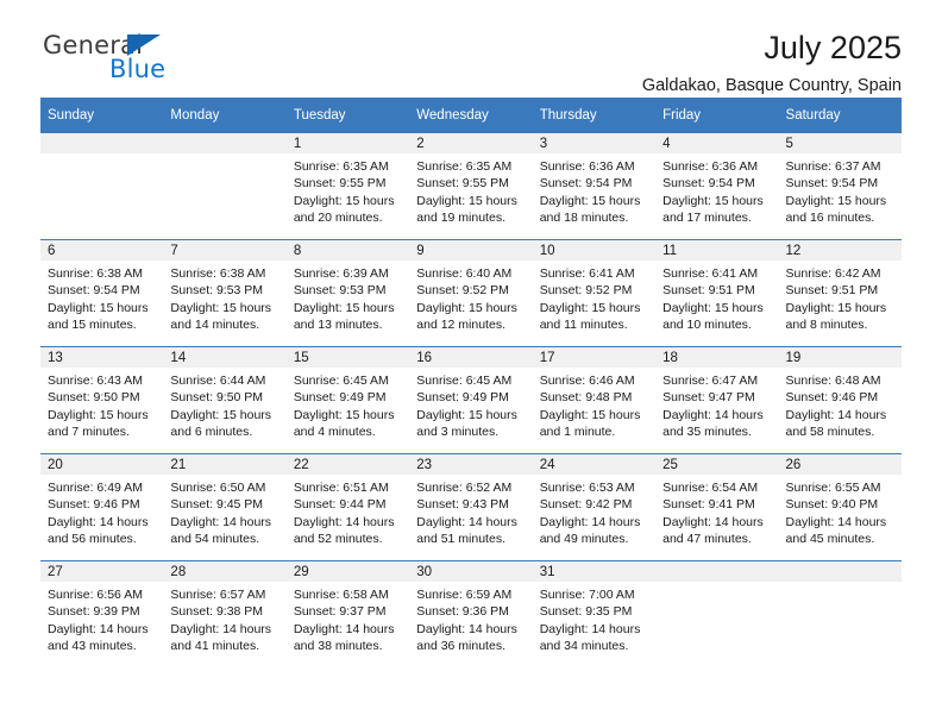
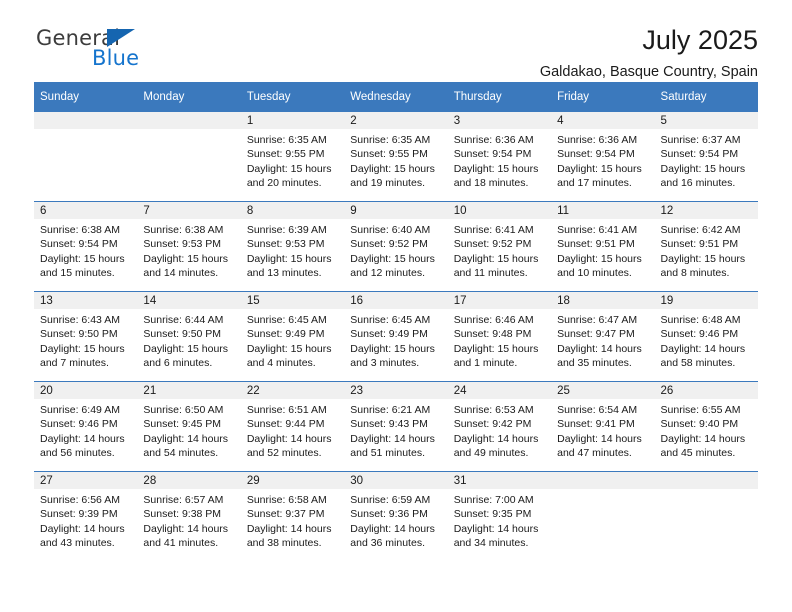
  General
  Blue
  July 2025
  Galdakao, Basque Country, Spain
  Sunday	Monday	Tuesday	Wednesday	Thursday	Friday	Saturday
  		1Sunrise: 6:35 AMSunset: 9:55 PMDaylight: 15 hours and 20 minutes.	2Sunrise: 6:35 AMSunset: 9:55 PMDaylight: 15 hours and 19 minutes.	3Sunrise: 6:36 AMSunset: 9:54 PMDaylight: 15 hours and 18 minutes.	4Sunrise: 6:36 AMSunset: 9:54 PMDaylight: 15 hours and 17 minutes.	5Sunrise: 6:37 AMSunset: 9:54 PMDaylight: 15 hours and 16 minutes.
  6Sunrise: 6:38 AMSunset: 9:54 PMDaylight: 15 hours and 15 minutes.	7Sunrise: 6:38 AMSunset: 9:53 PMDaylight: 15 hours and 14 minutes.	8Sunrise: 6:39 AMSunset: 9:53 PMDaylight: 15 hours and 13 minutes.	9Sunrise: 6:40 AMSunset: 9:52 PMDaylight: 15 hours and 12 minutes.	10Sunrise: 6:41 AMSunset: 9:52 PMDaylight: 15 hours and 11 minutes.	11Sunrise: 6:41 AMSunset: 9:51 PMDaylight: 15 hours and 10 minutes.	12Sunrise: 6:42 AMSunset: 9:51 PMDaylight: 15 hours and 8 minutes.
  13Sunrise: 6:43 AMSunset: 9:50 PMDaylight: 15 hours and 7 minutes.	14Sunrise: 6:44 AMSunset: 9:50 PMDaylight: 15 hours and 6 minutes.	15Sunrise: 6:45 AMSunset: 9:49 PMDaylight: 15 hours and 4 minutes.	16Sunrise: 6:45 AMSunset: 9:49 PMDaylight: 15 hours and 3 minutes.	17Sunrise: 6:46 AMSunset: 9:48 PMDaylight: 15 hours and 1 minute.	18Sunrise: 6:47 AMSunset: 9:47 PMDaylight: 14 hours and 35 minutes.	19Sunrise: 6:48 AMSunset: 9:46 PMDaylight: 14 hours and 58 minutes.
- 20Sunrise: 6:49 AMSunset: 9:46 PMDaylight: 14 hours and 56 minutes.	21Sunrise: 6:50 AMSunset: 9:45 PMDaylight: 14 hours and 54 minutes.	22Sunrise: 6:51 AMSunset: 9:44 PMDaylight: 14 hours and 52 minutes.	23Sunrise: 6:52 AMSunset: 9:43 PMDaylight: 14 hours and 51 minutes.	24Sunrise: 6:53 AMSunset: 9:42 PMDaylight: 14 hours and 49 minutes.	25Sunrise: 6:54 AMSunset: 9:41 PMDaylight: 14 hours and 47 minutes.	26Sunrise: 6:55 AMSunset: 9:40 PMDaylight: 14 hours and 45 minutes.
+ 20Sunrise: 6:49 AMSunset: 9:46 PMDaylight: 14 hours and 56 minutes.	21Sunrise: 6:50 AMSunset: 9:45 PMDaylight: 14 hours and 54 minutes.	22Sunrise: 6:51 AMSunset: 9:44 PMDaylight: 14 hours and 52 minutes.	23Sunrise: 6:21 AMSunset: 9:43 PMDaylight: 14 hours and 51 minutes.	24Sunrise: 6:53 AMSunset: 9:42 PMDaylight: 14 hours and 49 minutes.	25Sunrise: 6:54 AMSunset: 9:41 PMDaylight: 14 hours and 47 minutes.	26Sunrise: 6:55 AMSunset: 9:40 PMDaylight: 14 hours and 45 minutes.
  27Sunrise: 6:56 AMSunset: 9:39 PMDaylight: 14 hours and 43 minutes.	28Sunrise: 6:57 AMSunset: 9:38 PMDaylight: 14 hours and 41 minutes.	29Sunrise: 6:58 AMSunset: 9:37 PMDaylight: 14 hours and 38 minutes.	30Sunrise: 6:59 AMSunset: 9:36 PMDaylight: 14 hours and 36 minutes.	31Sunrise: 7:00 AMSunset: 9:35 PMDaylight: 14 hours and 34 minutes.
